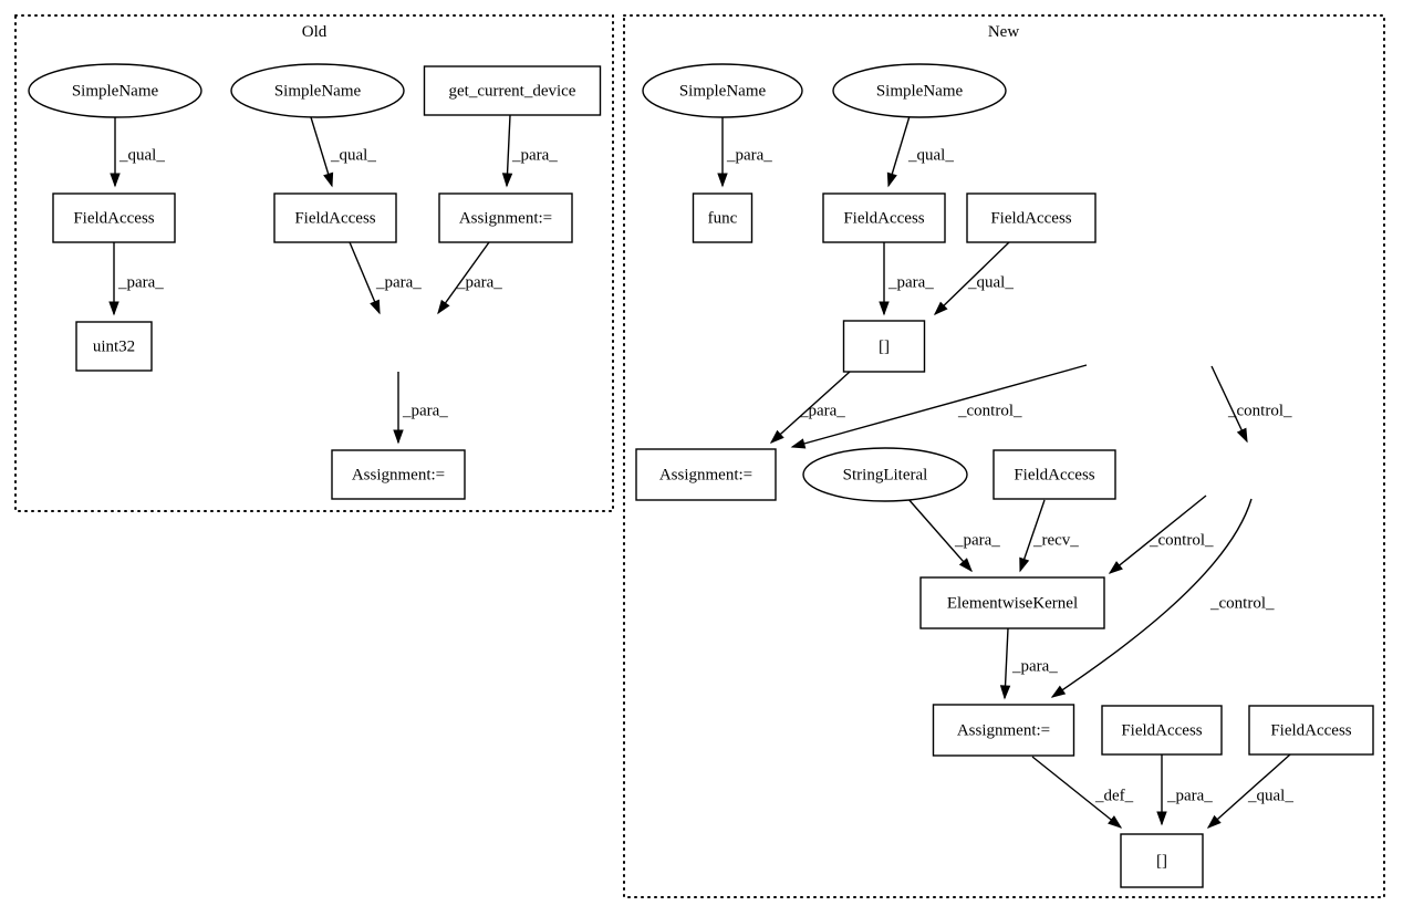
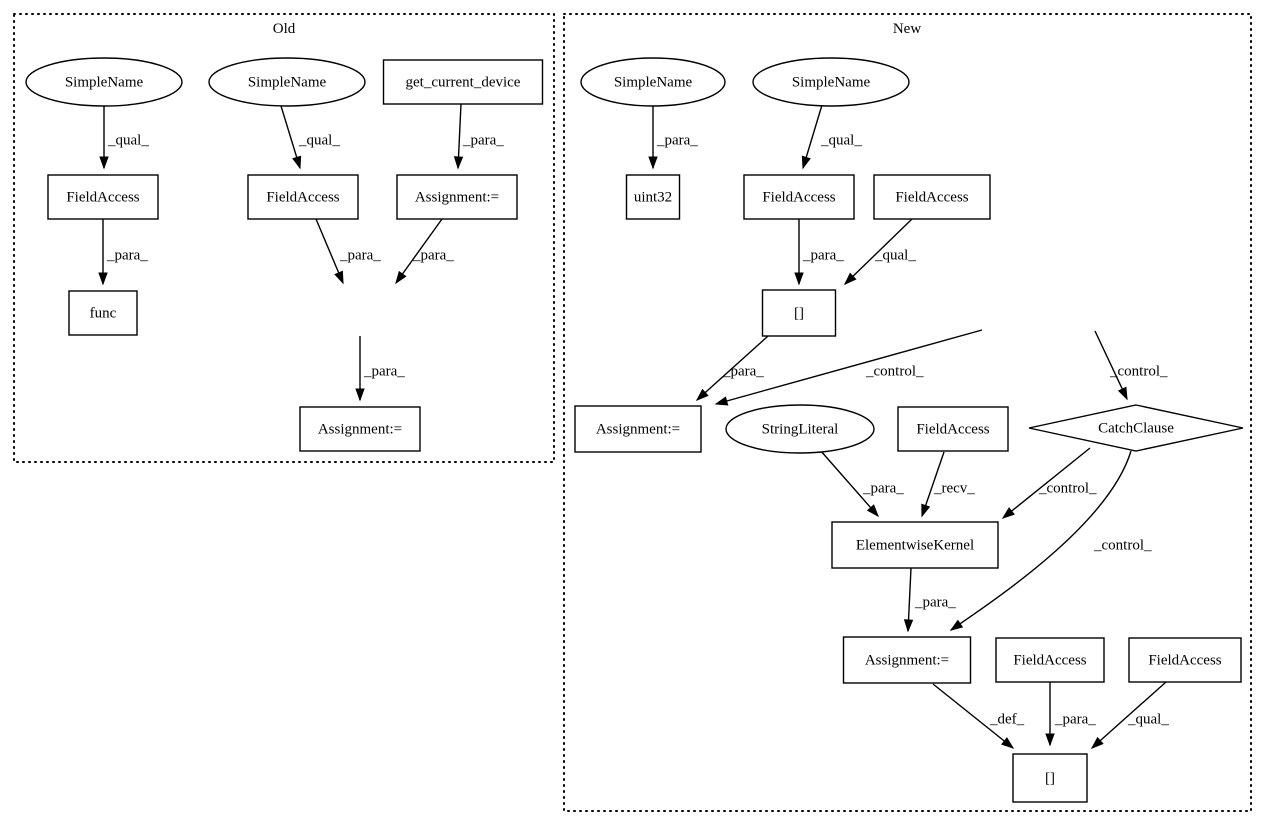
  Old
  New
  _qual_
  _qual_
  _para_
  _para_
  _para_
  _para_
  _para_
  _para_
  _qual_
  _para_
  _qual_
  _para_
  _control_
  _control_
  _para_
  _recv_
  _control_
  _para_
  _control_
  _def_
  _para_
  _qual_
  SimpleName
  SimpleName
  get_current_device
  FieldAccess
  FieldAccess
  Assignment:=
- uint32
+ func
  Assignment:=
  SimpleName
  SimpleName
- func
+ uint32
  FieldAccess
  FieldAccess
  []
  Assignment:=
  StringLiteral
  FieldAccess
+ CatchClause
  ElementwiseKernel
  Assignment:=
  FieldAccess
  FieldAccess
  []
